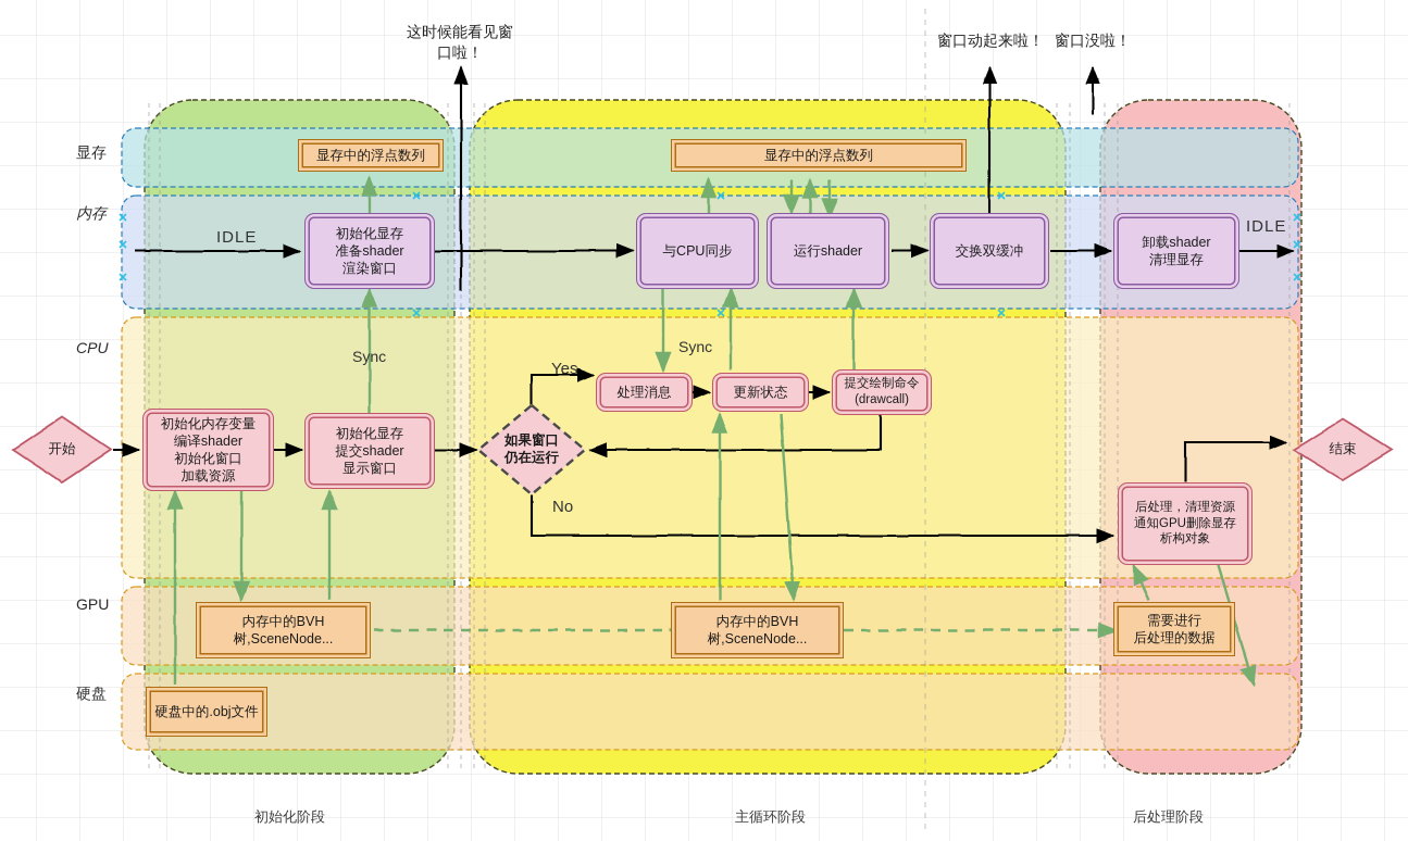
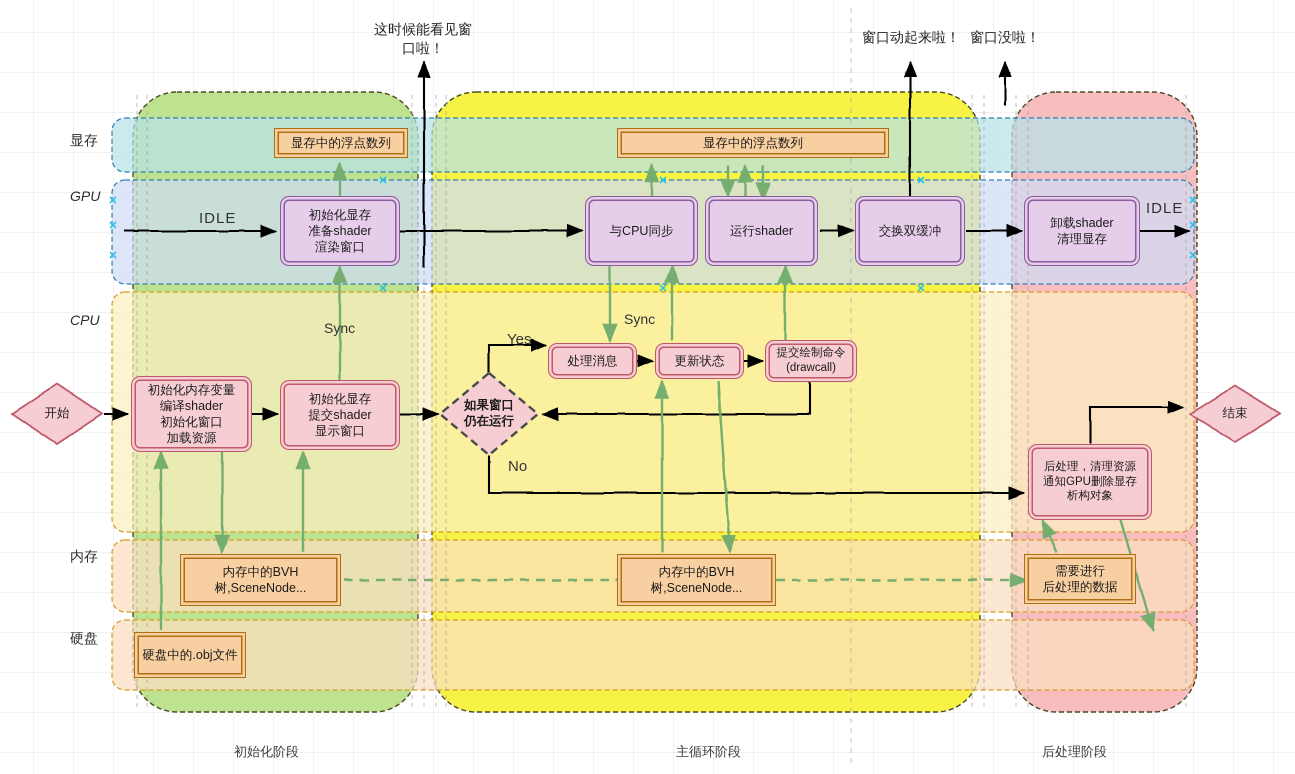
  显存
- 内存
+ GPU
  CPU
- GPU
+ 内存
  硬盘
  初始化阶段
  主循环阶段
  后处理阶段
  这时候能看见窗
  口啦！
  窗口动起来啦！
  窗口没啦！
  IDLE
  IDLE
  Sync
  Sync
  Yes
  No
  开始
  结束
  如果窗口
  仍在运行
  显存中的浮点数列
  显存中的浮点数列
  初始化显存
  准备shader
  渲染窗口
  与CPU同步
  运行shader
  交换双缓冲
  卸载shader
  清理显存
  初始化内存变量
  编译shader
  初始化窗口
  加载资源
  初始化显存
  提交shader
  显示窗口
  处理消息
  更新状态
  提交绘制命令
  (drawcall)
  后处理，清理资源
  通知GPU删除显存
  析构对象
  内存中的BVH
  树,SceneNode...
  内存中的BVH
  树,SceneNode...
  需要进行
  后处理的数据
  硬盘中的.obj文件
